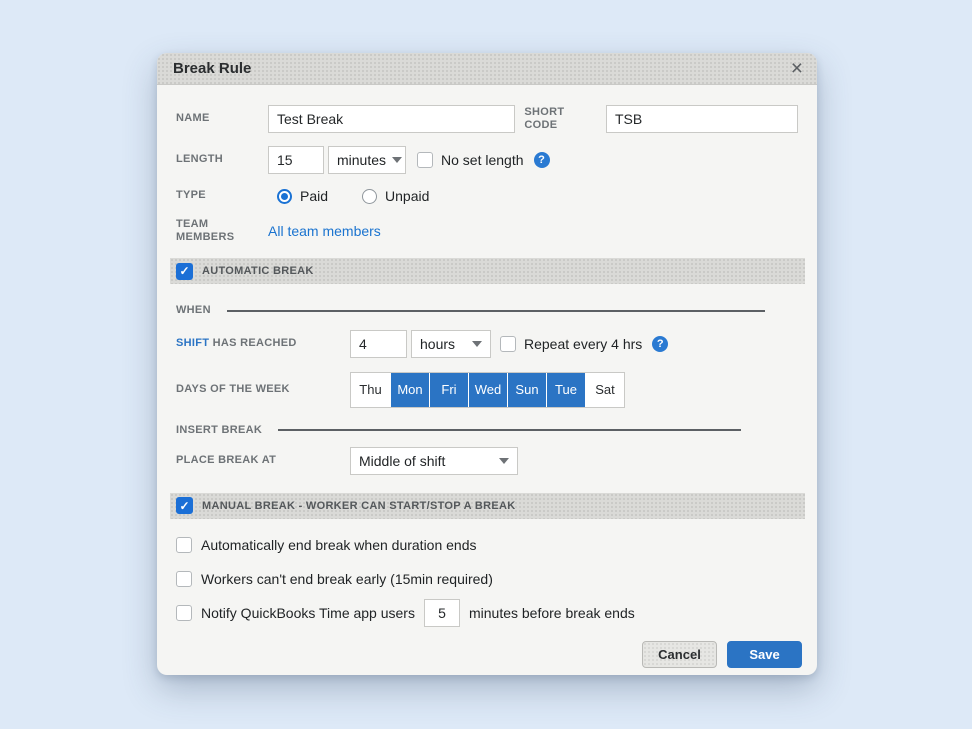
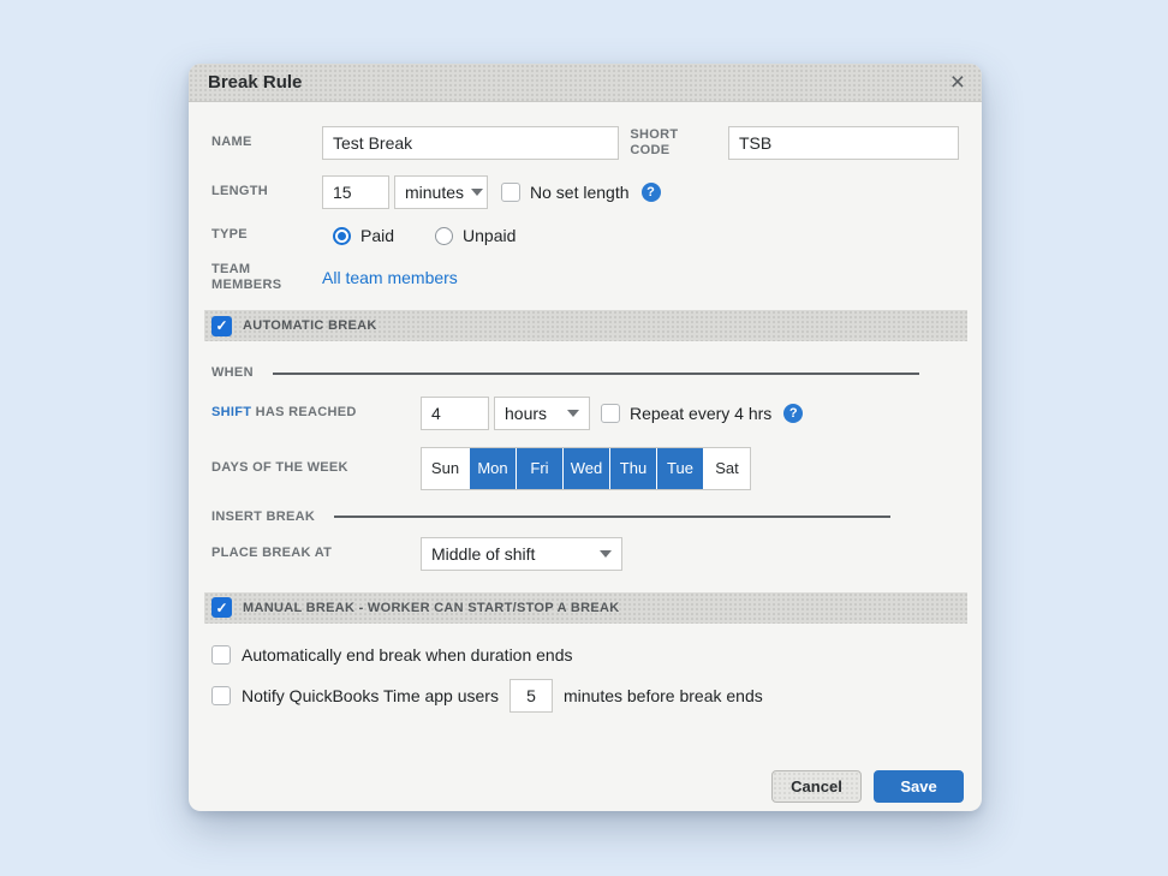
  Break Rule
  ×
  NAME
  Test Break
  SHORT CODE
  TSB
  LENGTH
  15
  minutes
  No set length
  ?
  TYPE
  Paid
  Unpaid
  TEAM MEMBERS
  All team members
  AUTOMATIC BREAK
  WHEN
  SHIFT HAS REACHED
  4
  hours
  Repeat every 4 hrs
  ?
  DAYS OF THE WEEK
- Thu
+ Sun
  Mon
  Fri
  Wed
- Sun
+ Thu
  Tue
  Sat
  INSERT BREAK
  PLACE BREAK AT
  Middle of shift
  MANUAL BREAK - WORKER CAN START/STOP A BREAK
  Automatically end break when duration ends
- Workers can't end break early (15min required)
  Notify QuickBooks Time app users
  5
  minutes before break ends
  Cancel
  Save
